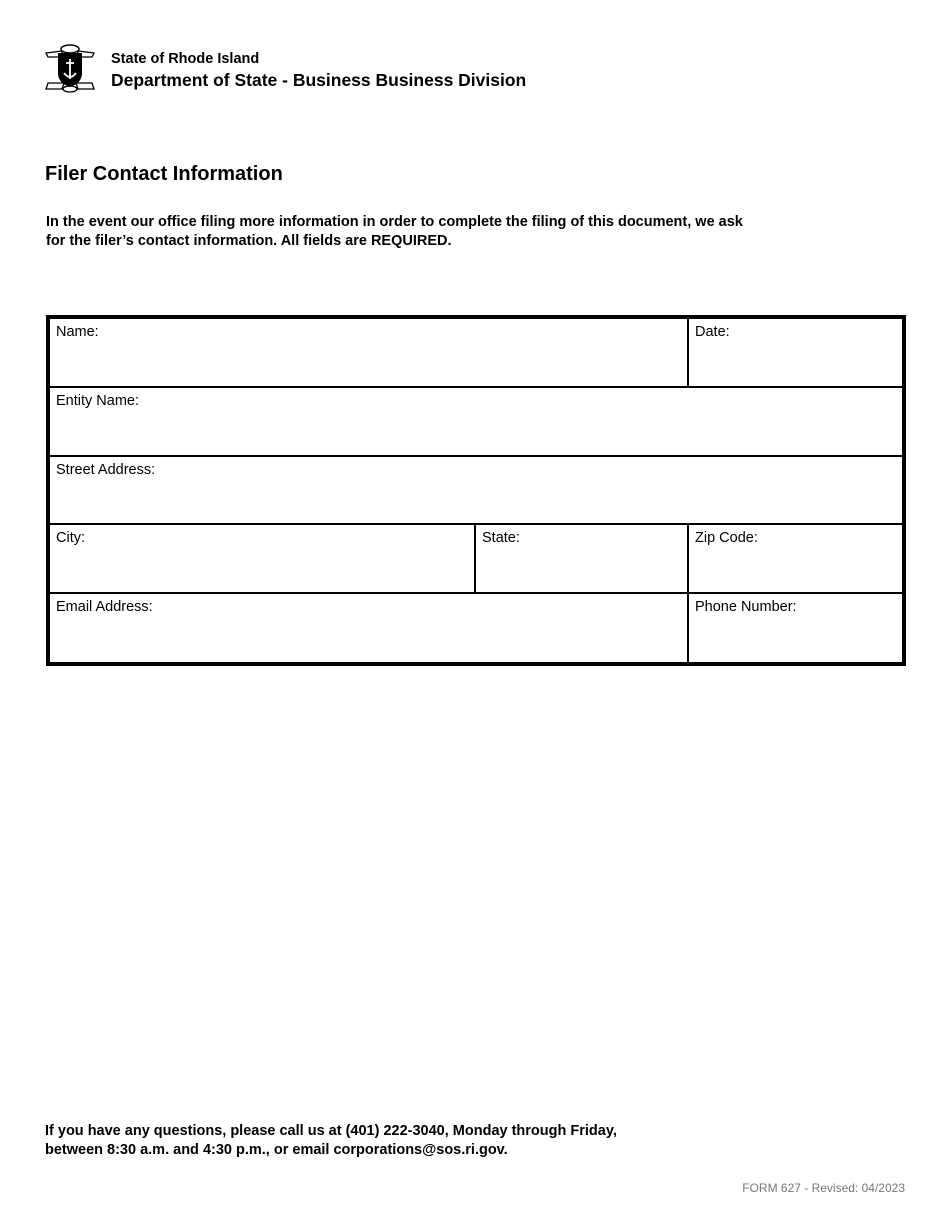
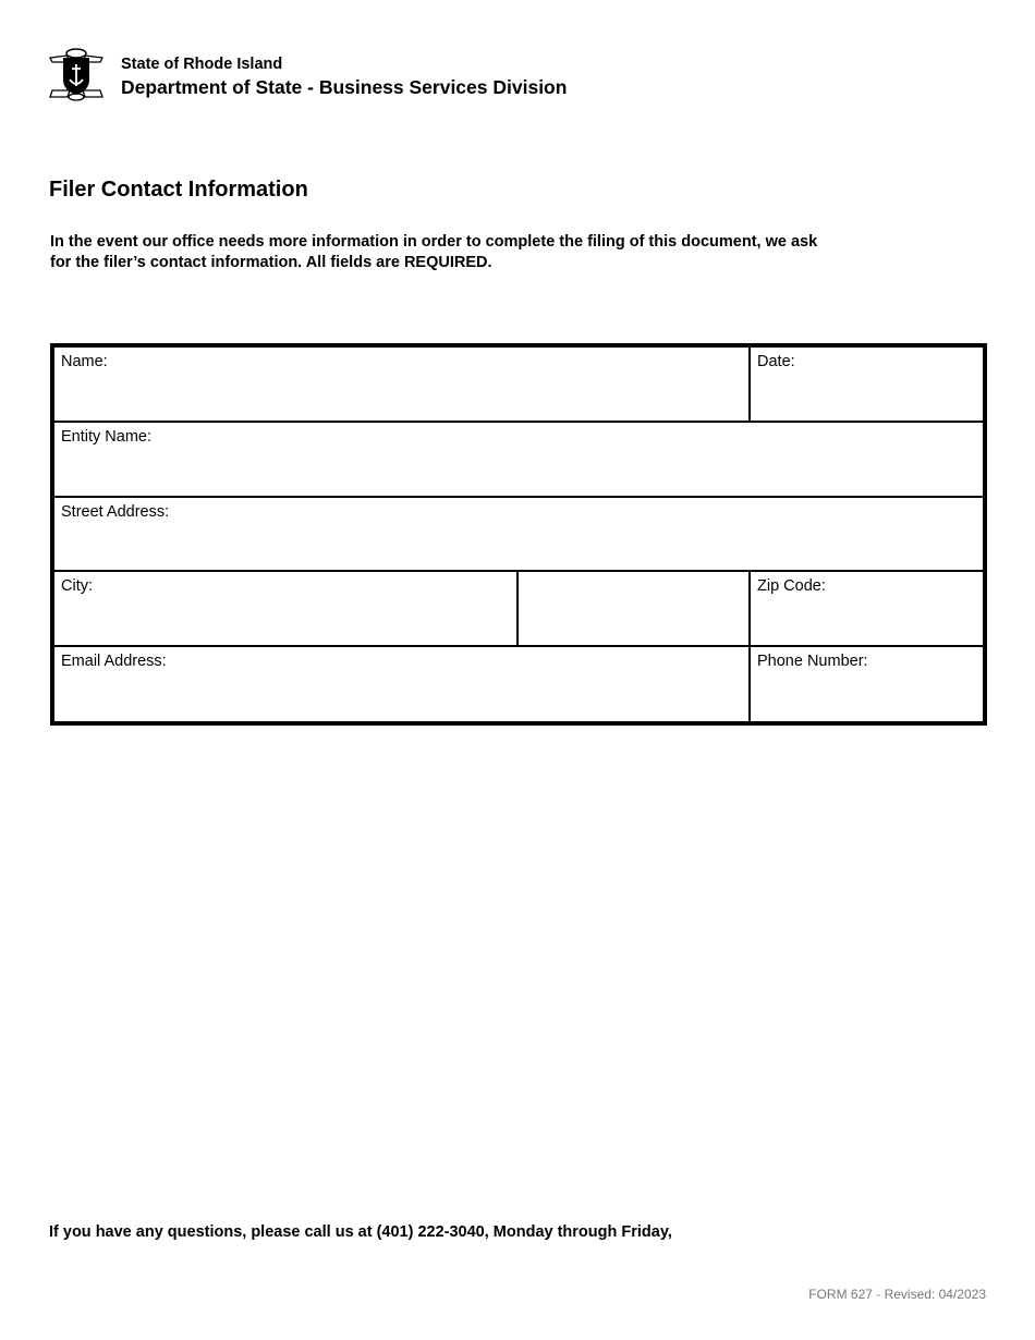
  State of Rhode Island
- Department of State - Business Business Division
+ Department of State - Business Services Division
  Filer Contact Information
- In the event our office filing more information in order to complete the filing of this document, we ask
+ In the event our office needs more information in order to complete the filing of this document, we ask
  for the filer’s contact information. All fields are REQUIRED.
  Name:
  Date:
  Entity Name:
  Street Address:
  City:
- State:
  Zip Code:
  Email Address:
  Phone Number:
  If you have any questions, please call us at (401) 222-3040, Monday through Friday,
- between 8:30 a.m. and 4:30 p.m., or email corporations@sos.ri.gov.
  FORM 627 - Revised: 04/2023
